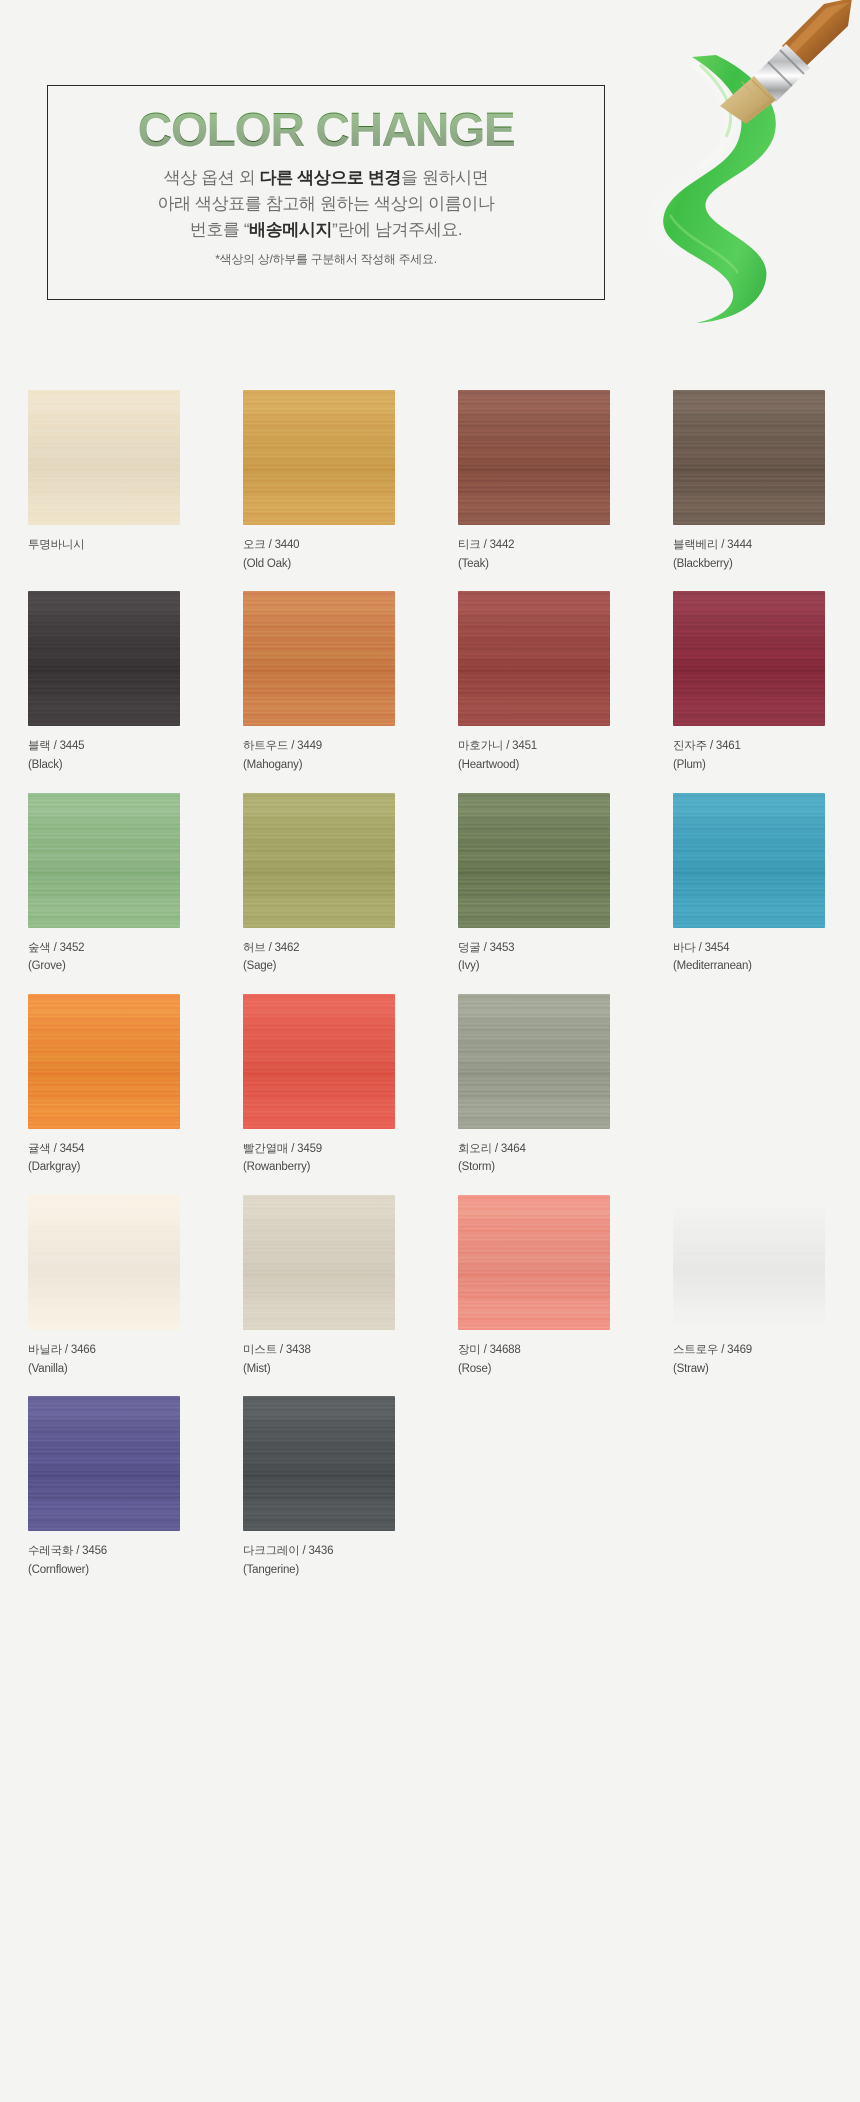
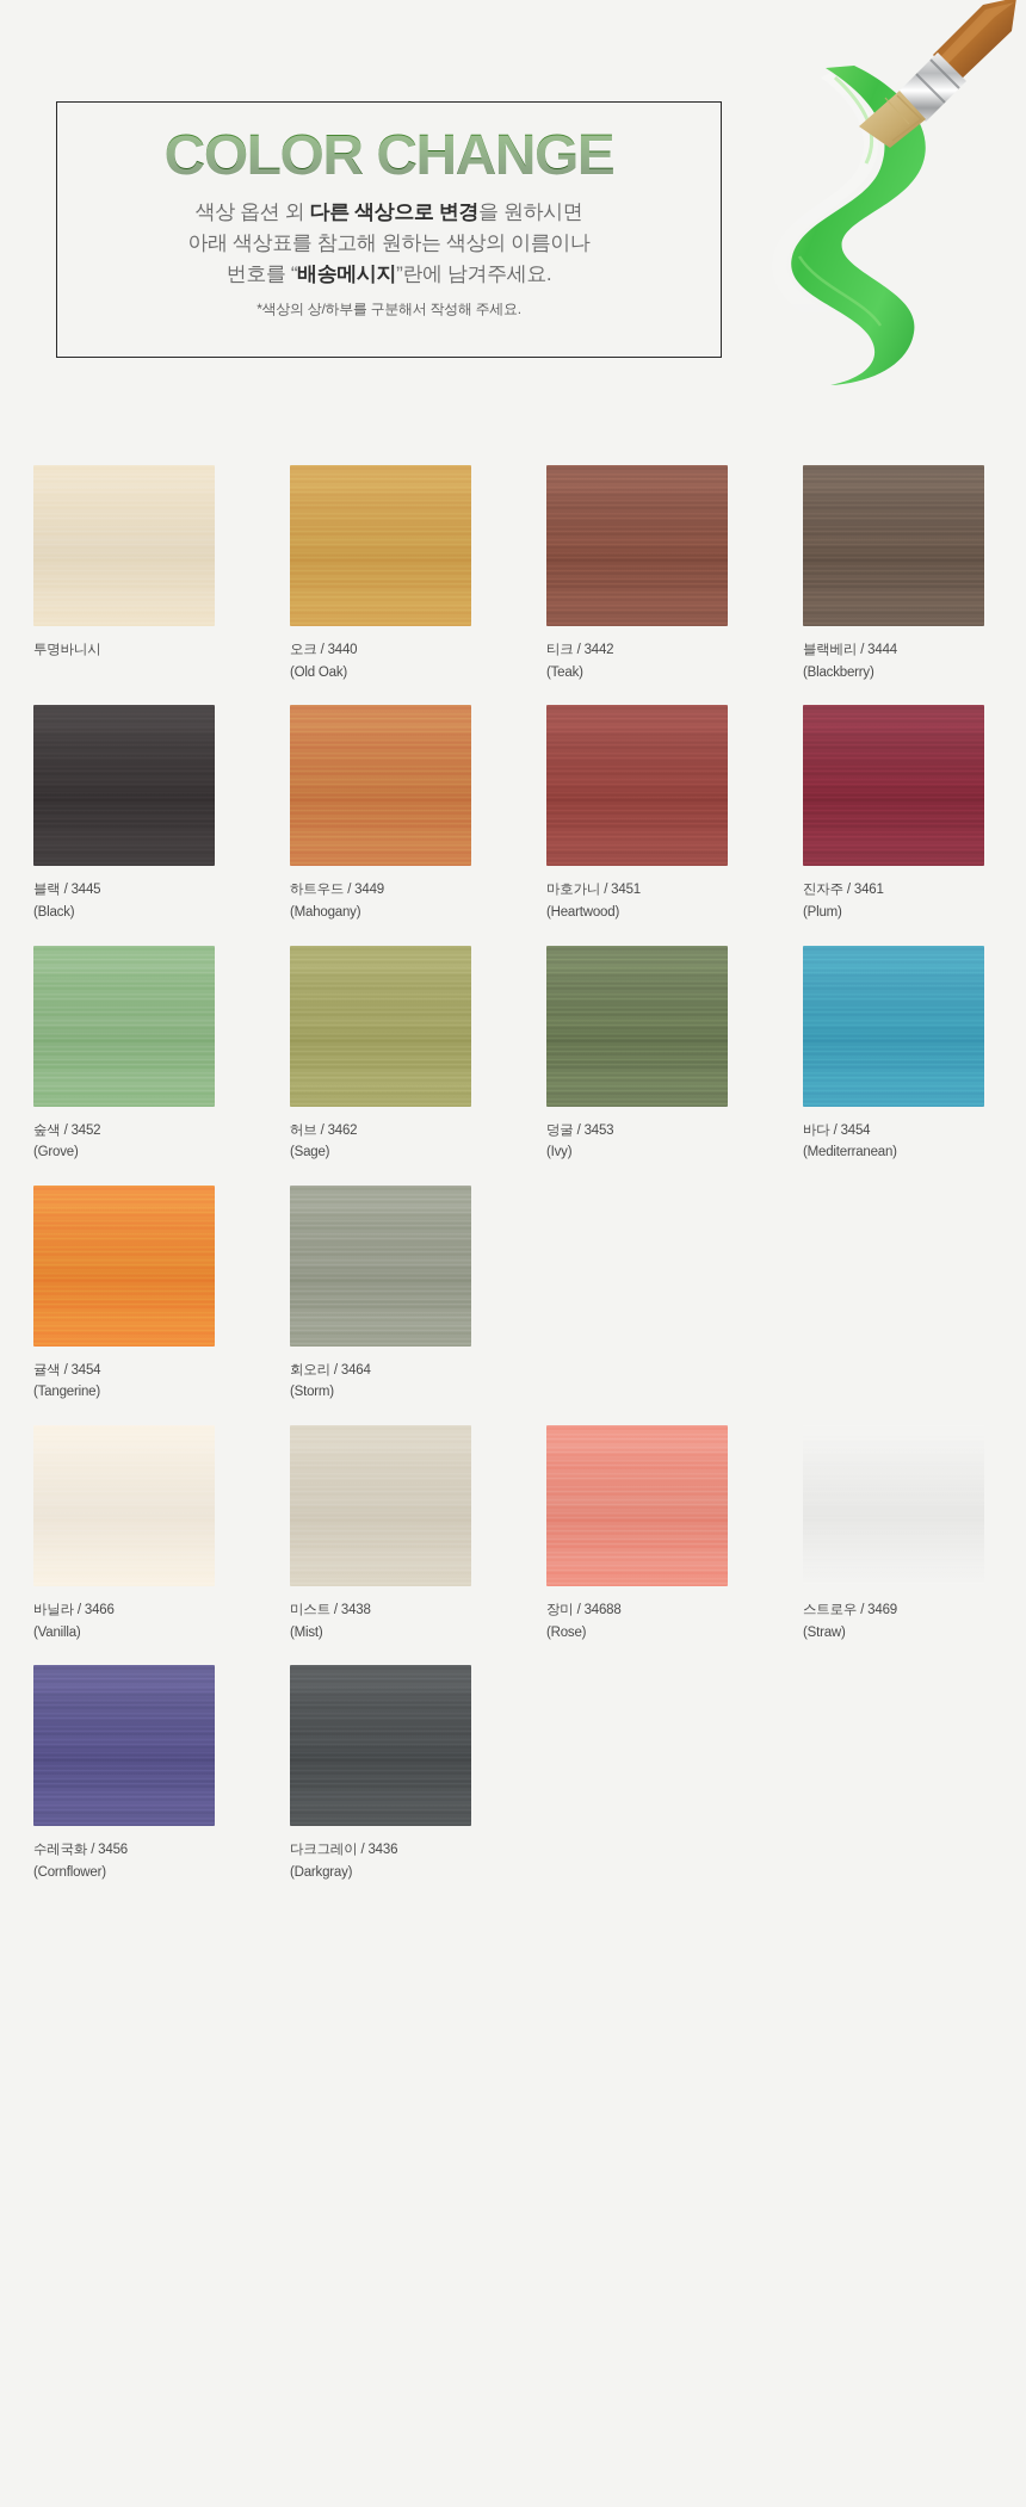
  COLOR CHANGE
  색상 옵션 외 다른 색상으로 변경을 원하시면
  아래 색상표를 참고해 원하는 색상의 이름이나
  번호를 “배송메시지”란에 남겨주세요.
  *색상의 상/하부를 구분해서 작성해 주세요.
  투명바니시
  오크 / 3440
  (Old Oak)
  티크 / 3442
  (Teak)
  블랙베리 / 3444
  (Blackberry)
  블랙 / 3445
  (Black)
  하트우드 / 3449
  (Mahogany)
  마호가니 / 3451
  (Heartwood)
  진자주 / 3461
  (Plum)
  숲색 / 3452
  (Grove)
  허브 / 3462
  (Sage)
  덩굴 / 3453
  (Ivy)
  바다 / 3454
  (Mediterranean)
  귤색 / 3454
- (Darkgray)
+ (Tangerine)
- 빨간열매 / 3459
- (Rowanberry)
  회오리 / 3464
  (Storm)
  바닐라 / 3466
  (Vanilla)
  미스트 / 3438
  (Mist)
  장미 / 34688
  (Rose)
  스트로우 / 3469
  (Straw)
  수레국화 / 3456
  (Cornflower)
  다크그레이 / 3436
- (Tangerine)
+ (Darkgray)
